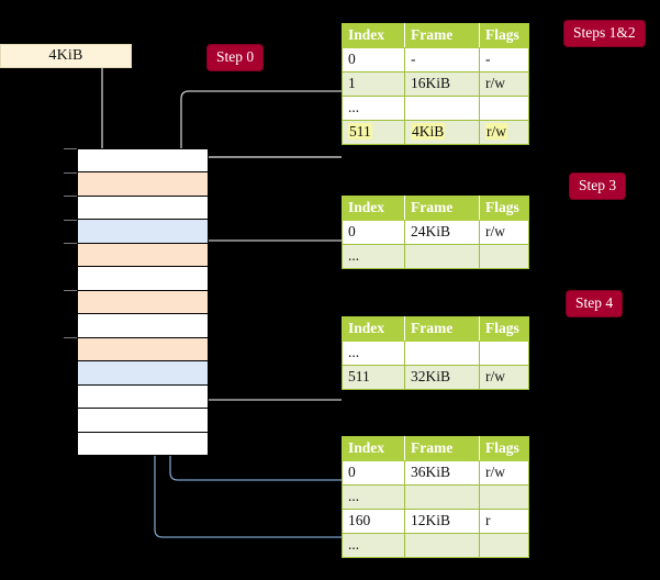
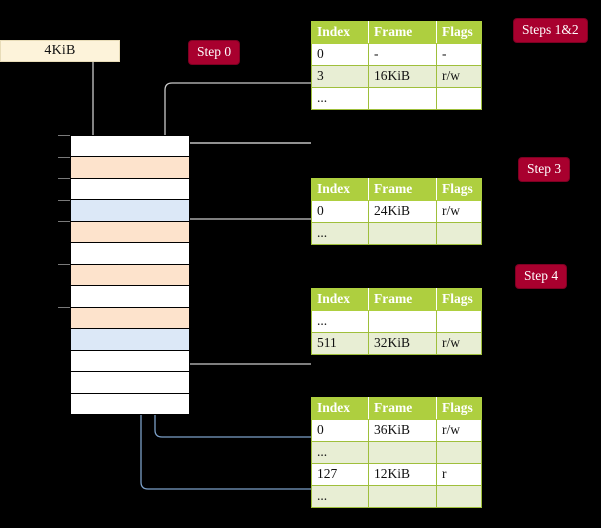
  4KiB
  Step 0
  Steps 1&2
  Step 3
  Step 4
  Index	Frame	Flags
  0	-	-
- 1	16KiB	r/w
+ 3	16KiB	r/w
  ...
- 511	4KiB	r/w
  Index	Frame	Flags
  0	24KiB	r/w
  ...
  Index	Frame	Flags
  ...
  511	32KiB	r/w
  Index	Frame	Flags
  0	36KiB	r/w
  ...
- 160	12KiB	r
+ 127	12KiB	r
  ...
